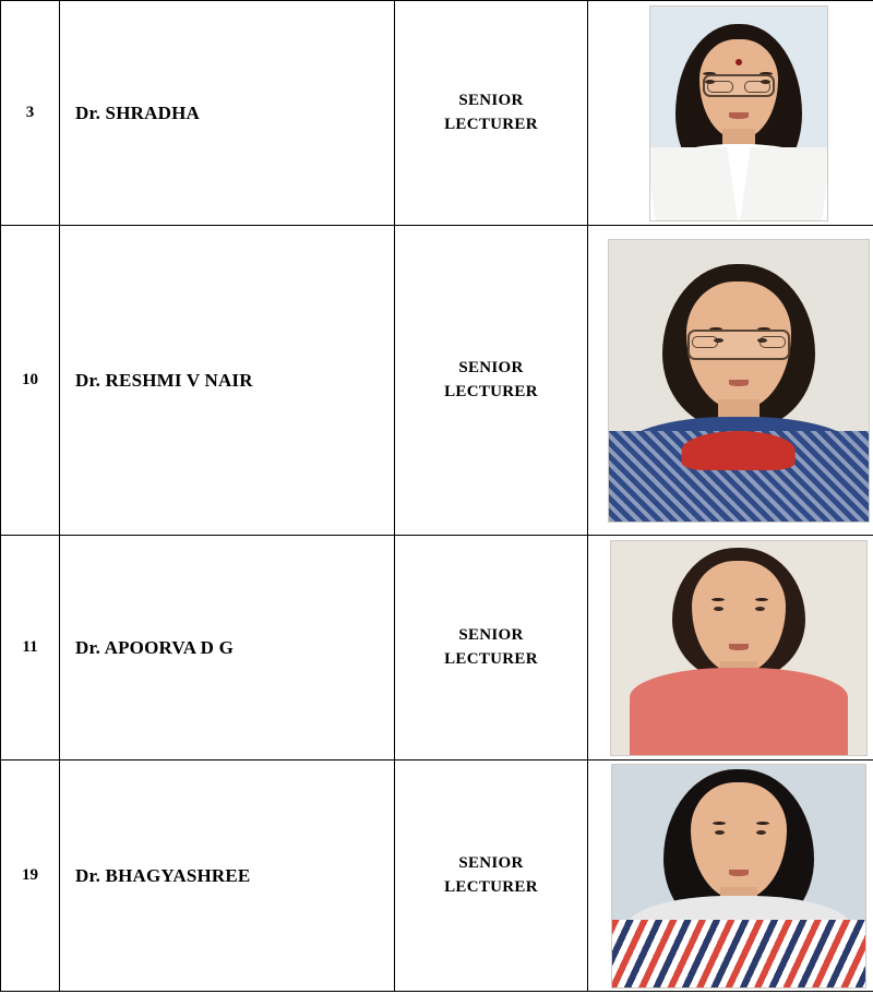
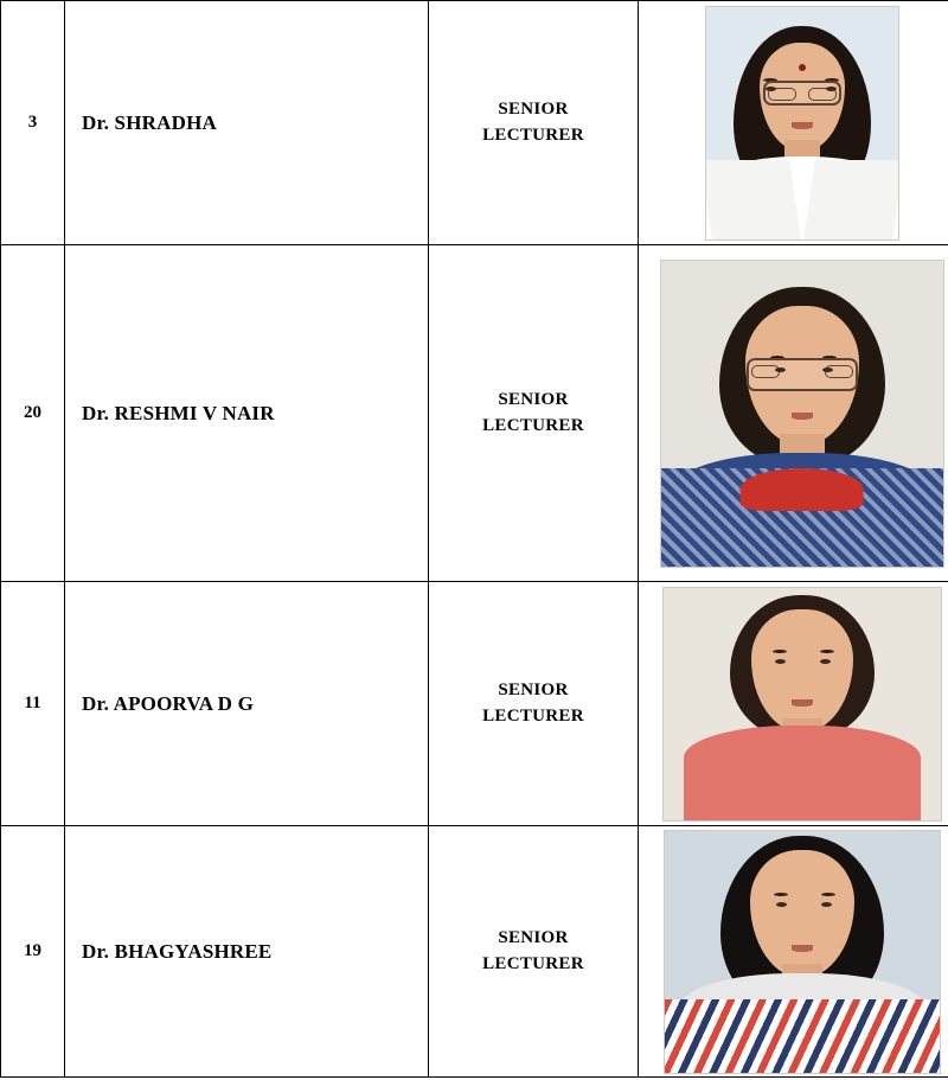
  3	Dr. SHRADHA	SENIOR LECTURER
- 10	Dr. RESHMI V NAIR	SENIOR LECTURER
+ 20	Dr. RESHMI V NAIR	SENIOR LECTURER
  11	Dr. APOORVA D G	SENIOR LECTURER
  19	Dr. BHAGYASHREE	SENIOR LECTURER
